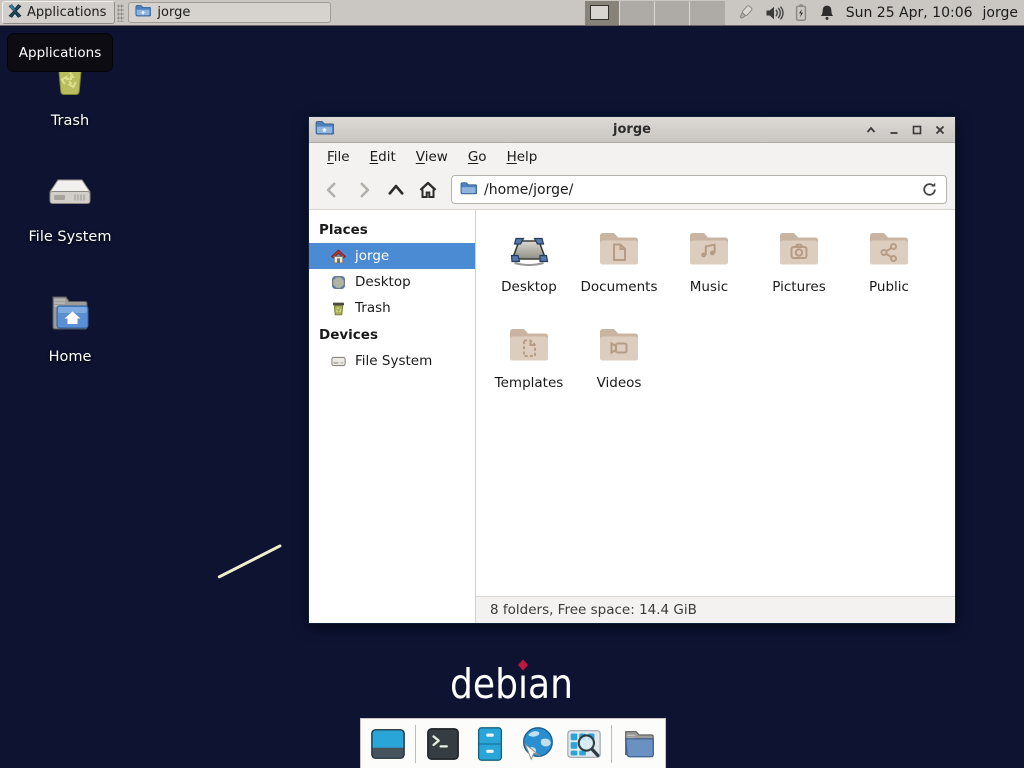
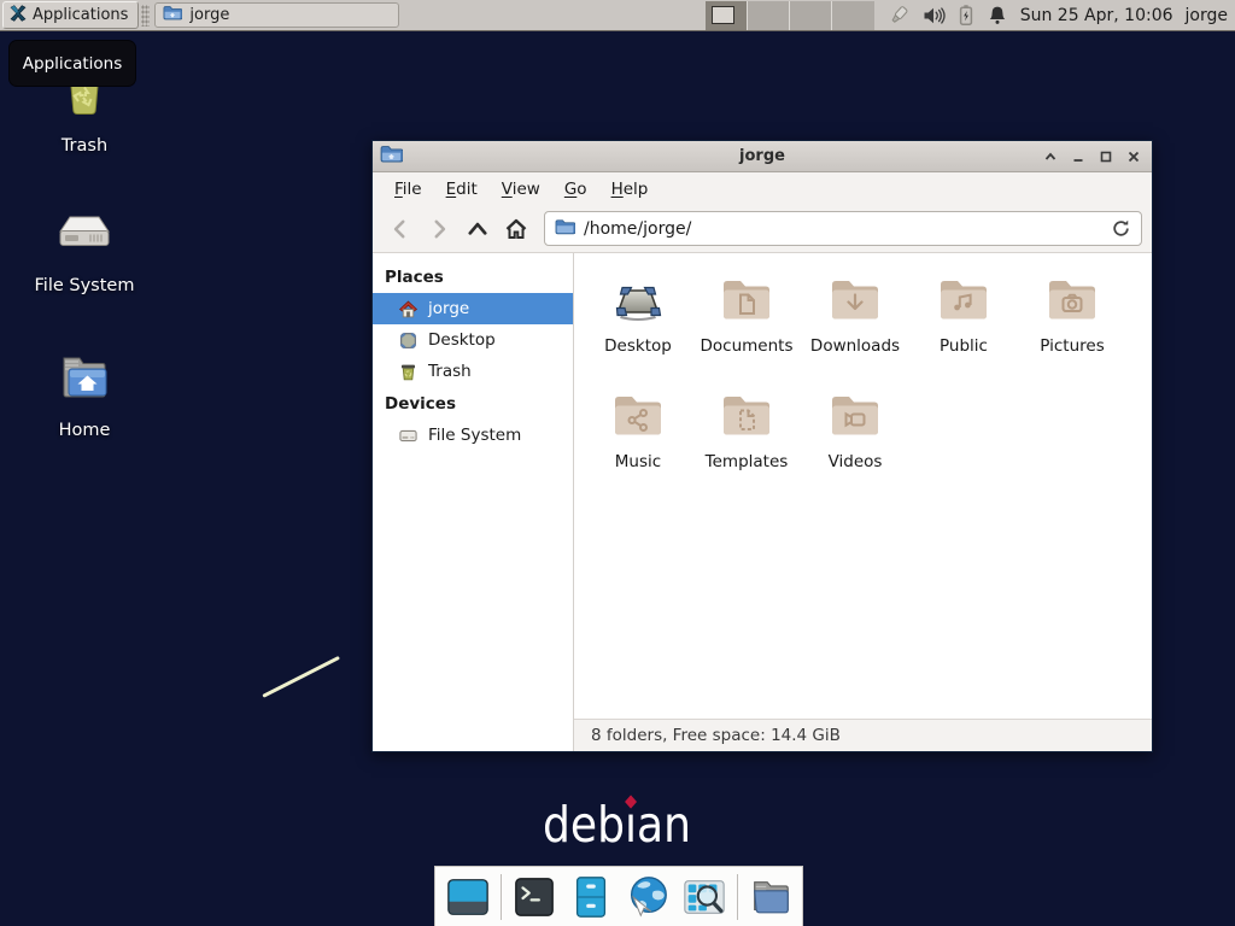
  Applications
  jorge
  Sun 25 Apr, 10:06
  jorge
  Applications
  Trash
  File System
  Home
  jorge
  File
  Edit
  View
  Go
  Help
  /home/jorge/
  Places
  jorge
  Desktop
  Trash
  Devices
  File System
  Desktop
  Documents
+ Downloads
- Music
+ Public
  Pictures
- Public
+ Music
  Templates
  Videos
  8 folders, Free space: 14.4 GiB
  debıan
